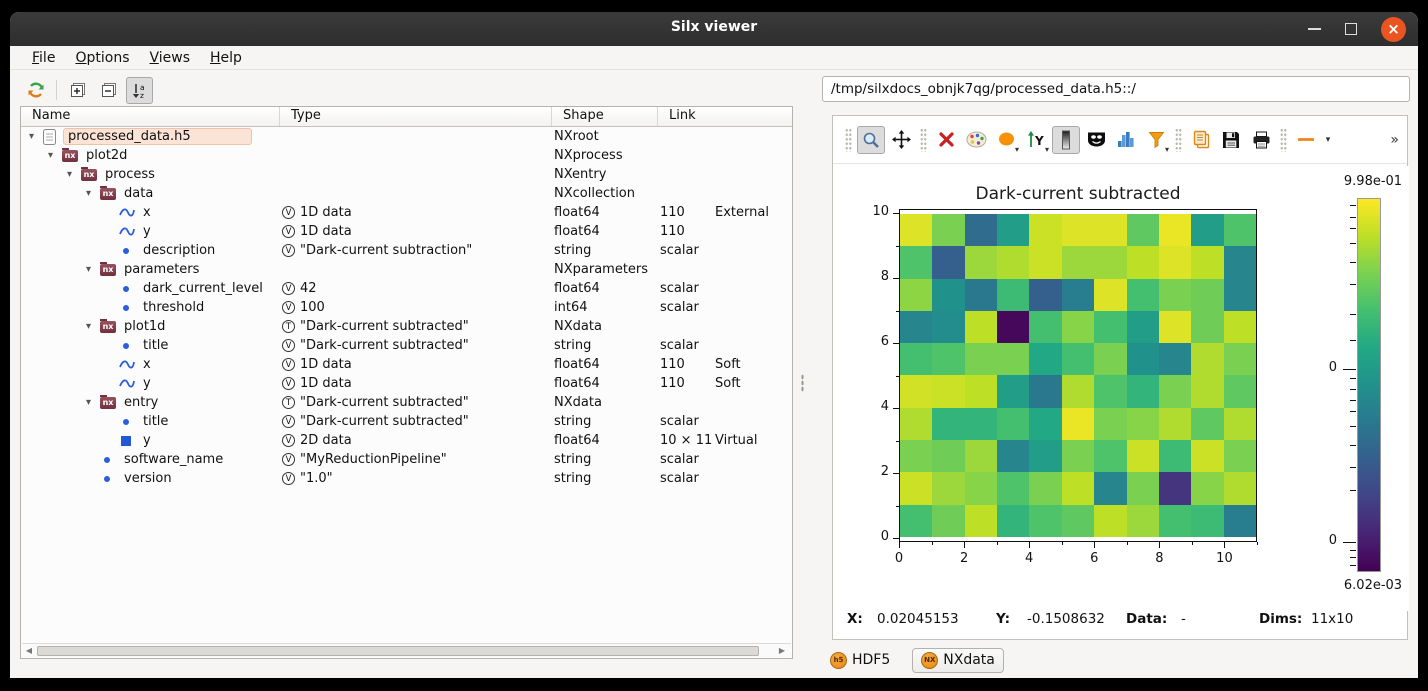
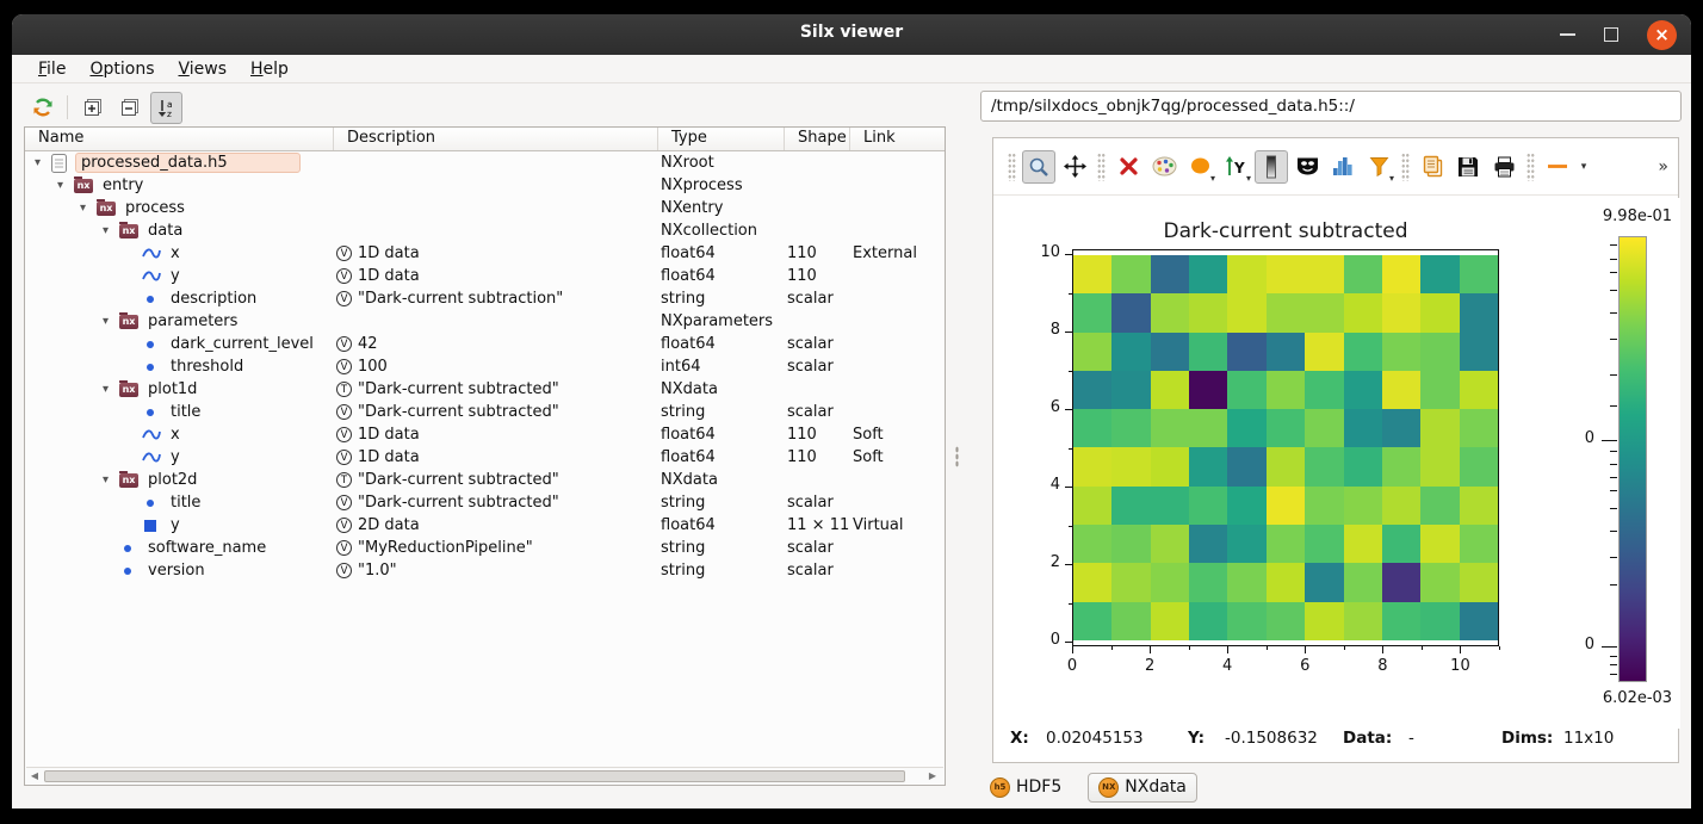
  Silx viewer
  ×
  File
  Options
  Views
  Help
  a
  z
  Name
+ Description
  Type
  Shape
  Link
  ▾
  processed_data.h5
  NXroot
  ▾
  nx
- plot2d
+ entry
  NXprocess
  ▾
  nx
  process
  NXentry
  ▾
  nx
  data
  NXcollection
  x
  V
  1D data
  float64
  110
  External
  y
  V
  1D data
  float64
  110
  description
  V
  "Dark-current subtraction"
  string
  scalar
  ▾
  nx
  parameters
  NXparameters
  dark_current_level
  V
  42
  float64
  scalar
  threshold
  V
  100
  int64
  scalar
  ▾
  nx
  plot1d
  T
  "Dark-current subtracted"
  NXdata
  title
  V
  "Dark-current subtracted"
  string
  scalar
  x
  V
  1D data
  float64
  110
  Soft
  y
  V
  1D data
  float64
  110
  Soft
  ▾
  nx
- entry
+ plot2d
  T
  "Dark-current subtracted"
  NXdata
  title
  V
  "Dark-current subtracted"
  string
  scalar
  y
  V
  2D data
  float64
- 10 × 11
+ 11 × 11
  Virtual
  software_name
  V
  "MyReductionPipeline"
  string
  scalar
  version
  V
  "1.0"
  string
  scalar
  ◀
  ▶
  /tmp/silxdocs_obnjk7qg/processed_data.h5::/
  ▾
  Y
  ▾
  ▾
  ▾
  »
  Dark-current subtracted
  9.98e-01
  6.02e-03
  0
  2
  4
  6
  8
  10
  0
  2
  4
  6
  8
  10
  0
  0
  X:
  0.02045153
  Y:
  -0.1508632
  Data:
  -
  Dims:
  11x10
  h5
  HDF5
  NX
  NXdata
